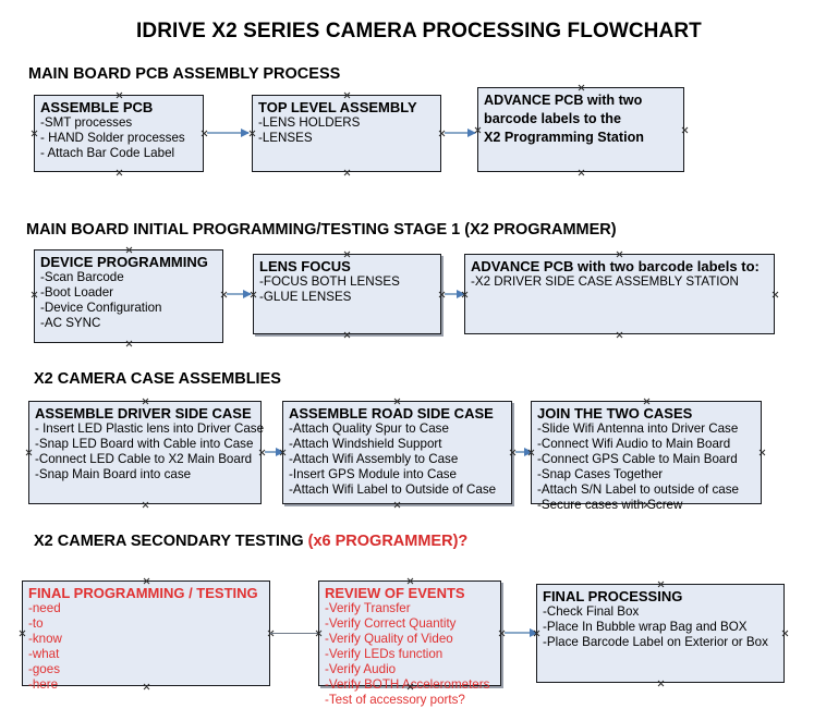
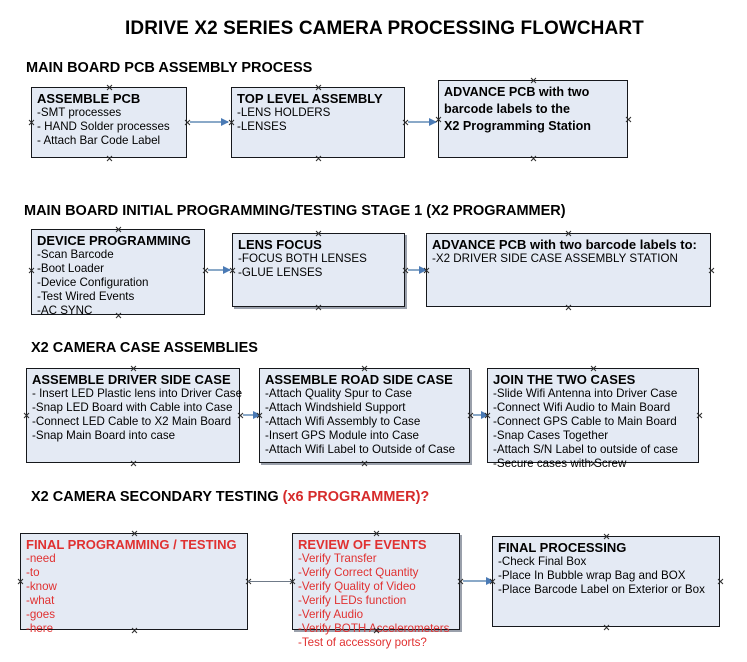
  IDRIVE X2 SERIES CAMERA PROCESSING FLOWCHART
  MAIN BOARD PCB ASSEMBLY PROCESS
  ASSEMBLE PCB
  -SMT processes
  - HAND Solder processes
  - Attach Bar Code Label
  TOP LEVEL ASSEMBLY
  -LENS HOLDERS
  -LENSES
  ADVANCE PCB with two
  barcode labels to the
  X2 Programming Station
  MAIN BOARD INITIAL PROGRAMMING/TESTING STAGE 1 (X2 PROGRAMMER)
  DEVICE PROGRAMMING
  -Scan Barcode
  -Boot Loader
  -Device Configuration
+ -Test Wired Events
  -AC SYNC
  LENS FOCUS
  -FOCUS BOTH LENSES
  -GLUE LENSES
  ADVANCE PCB with two barcode labels to:
  -X2 DRIVER SIDE CASE ASSEMBLY STATION
  X2 CAMERA CASE ASSEMBLIES
  ASSEMBLE DRIVER SIDE CASE
  - Insert LED Plastic lens into Driver Case
  -Snap LED Board with Cable into Case
  -Connect LED Cable to X2 Main Board
  -Snap Main Board into case
  ASSEMBLE ROAD SIDE CASE
  -Attach Quality Spur to Case
  -Attach Windshield Support
  -Attach Wifi Assembly to Case
  -Insert GPS Module into Case
  -Attach Wifi Label to Outside of Case
  JOIN THE TWO CASES
  -Slide Wifi Antenna into Driver Case
  -Connect Wifi Audio to Main Board
  -Connect GPS Cable to Main Board
  -Snap Cases Together
  -Attach S/N Label to outside of case
  -Secure cases with Screw
  X2 CAMERA SECONDARY TESTING (x6 PROGRAMMER)?
  FINAL PROGRAMMING / TESTING
  -need
  -to
  -know
  -what
  -goes
  -here
  REVIEW OF EVENTS
  -Verify Transfer
  -Verify Correct Quantity
  -Verify Quality of Video
  -Verify LEDs function
  -Verify Audio
  -Verify BOTHccelerometers
  -Test of accessory ports?
  FINAL PROCESSING
  -Check Final Box
  -Place In Bubble wrap Bag and BOX
  -Place Barcode Label on Exterior or Box
